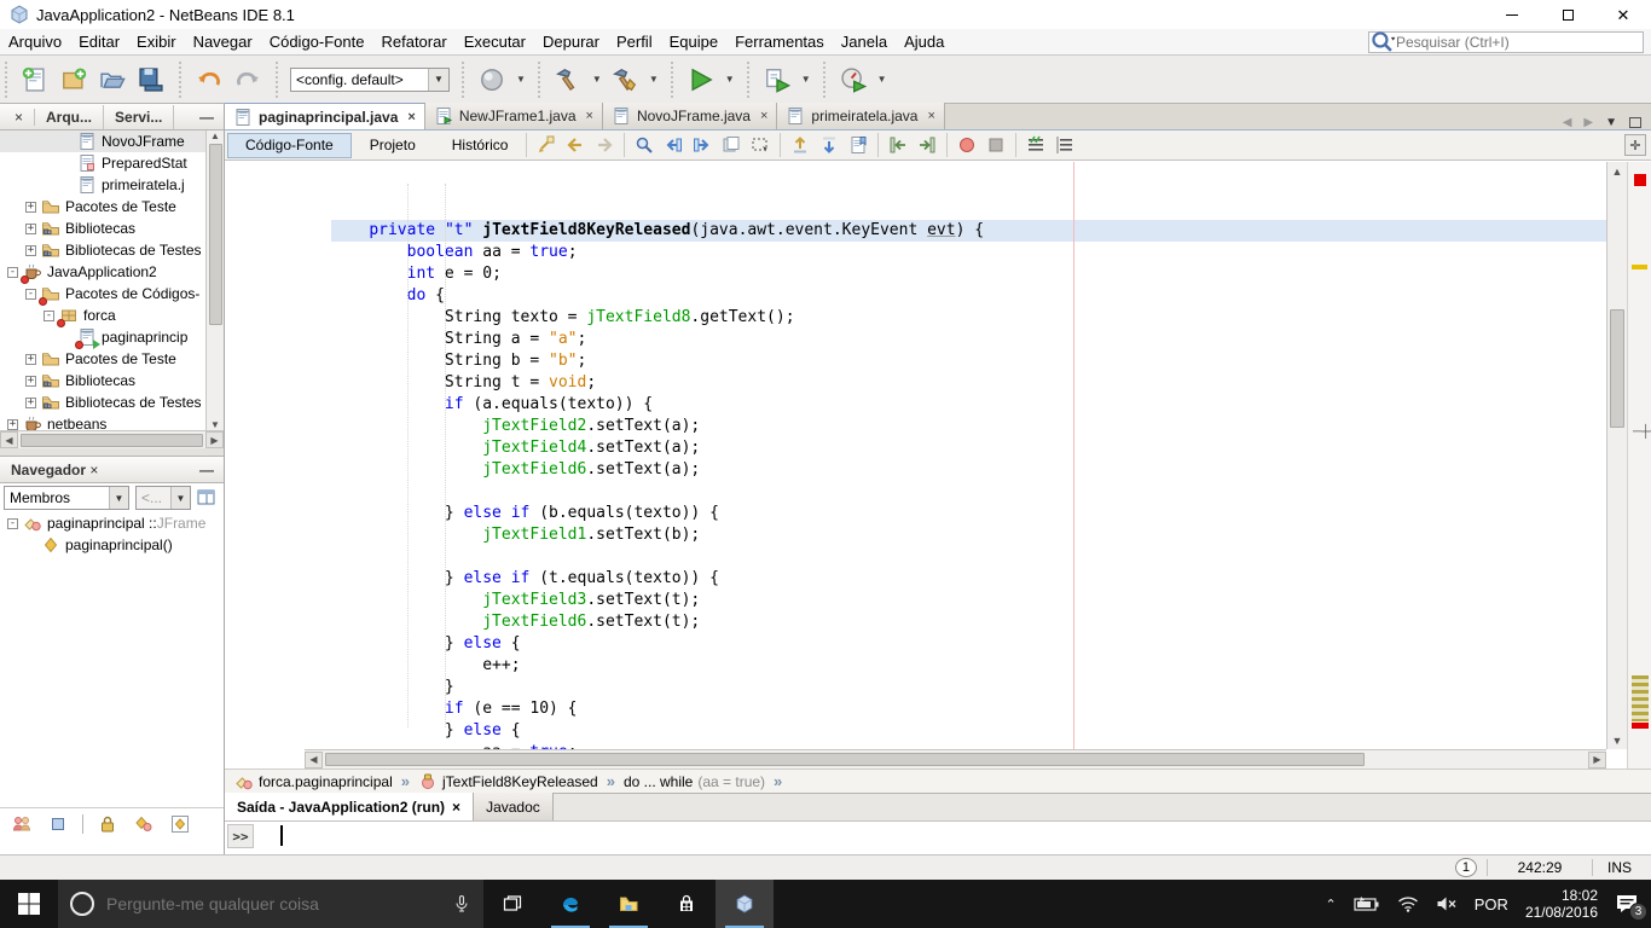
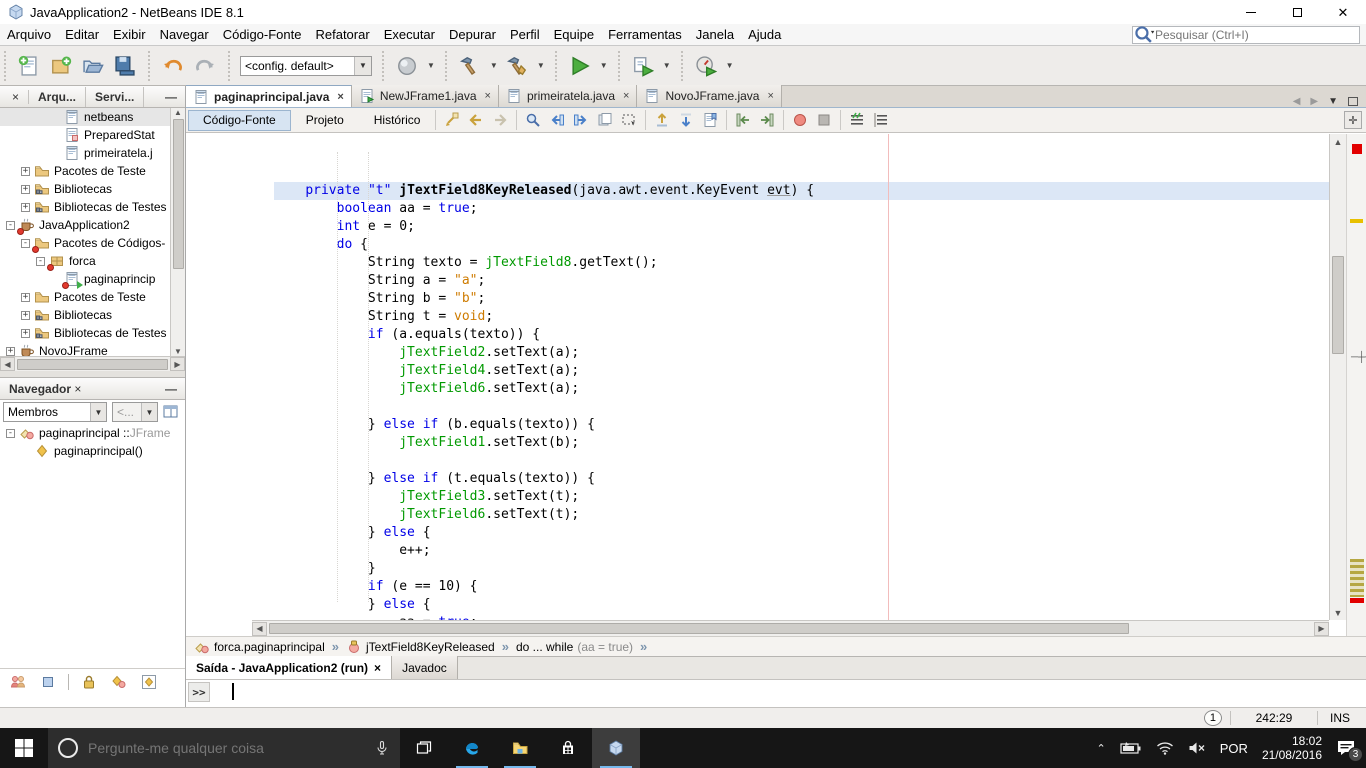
  JavaApplication2 - NetBeans IDE 8.1
  ✕
  Arquivo
  Editar
  Exibir
  Navegar
  Código-Fonte
  Refatorar
  Executar
  Depurar
  Perfil
  Equipe
  Ferramentas
  Janela
  Ajuda
  Pesquisar (Ctrl+I)
  <config. default>
  ▼
  ▼
  ▼
  ▼
  ▼
  ▼
  ▼
  ×
  Arqu...
  Servi...
  —
- NovoJFrame
+ netbeans
  PreparedStat
  primeiratela.j
  +
  Pacotes de Teste
  +
  Bibliotecas
  +
  Bibliotecas de Testes
  -
  JavaApplication2
  -
  Pacotes de Códigos-
  -
  forca
  paginaprincip
  +
  Pacotes de Teste
  +
  Bibliotecas
  +
  Bibliotecas de Testes
  +
- netbeans
+ NovoJFrame
  ▲
  ▼
  ◀
  ▶
  Navegador ×
  —
  Membros
  ▼
  <...
  ▼
  -
  paginaprincipal ::
  JFrame
  paginaprincipal()
  paginaprincipal.java
  ×
  NewJFrame1.java
  ×
- NovoJFrame.java
+ primeiratela.java
  ×
- primeiratela.java
+ NovoJFrame.java
  ×
  ◀
  ▶
  ▼
  Código-Fonte
  Projeto
  Histórico
  ✛
  private "t" jTextField8KeyReleased(java.awt.event.KeyEvent evt) {
  boolean aa = true;
  int e = 0;
  do {
  String texto = jTextField8.getText();
  String a = "a";
  String b = "b";
  String t = void;
  if (a.equals(texto)) {
  jTextField2.setText(a);
  jTextField4.setText(a);
  jTextField6.setText(a);
  } else if (b.equals(texto)) {
  jTextField1.setText(b);
  } else if (t.equals(texto)) {
  jTextField3.setText(t);
  jTextField6.setText(t);
  } else {
  e++;
  }
  if (e == 10) {
  } else {
  ▲
  ▼
  ◀
  ▶
  forca.paginaprincipal
  »
  jTextField8KeyReleased
  »
  do ... while
  (aa = true)
  »
  Saída - JavaApplication2 (run)
  ×
  Javadoc
  >>
  1
  242:29
  INS
  Pergunte-me qualquer coisa
  ⌃
  POR
  18:02
  21/08/2016
  3
